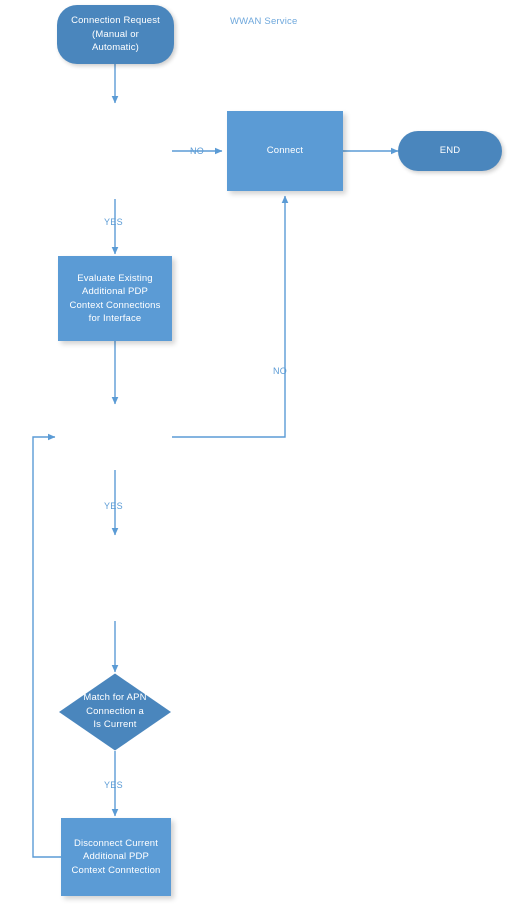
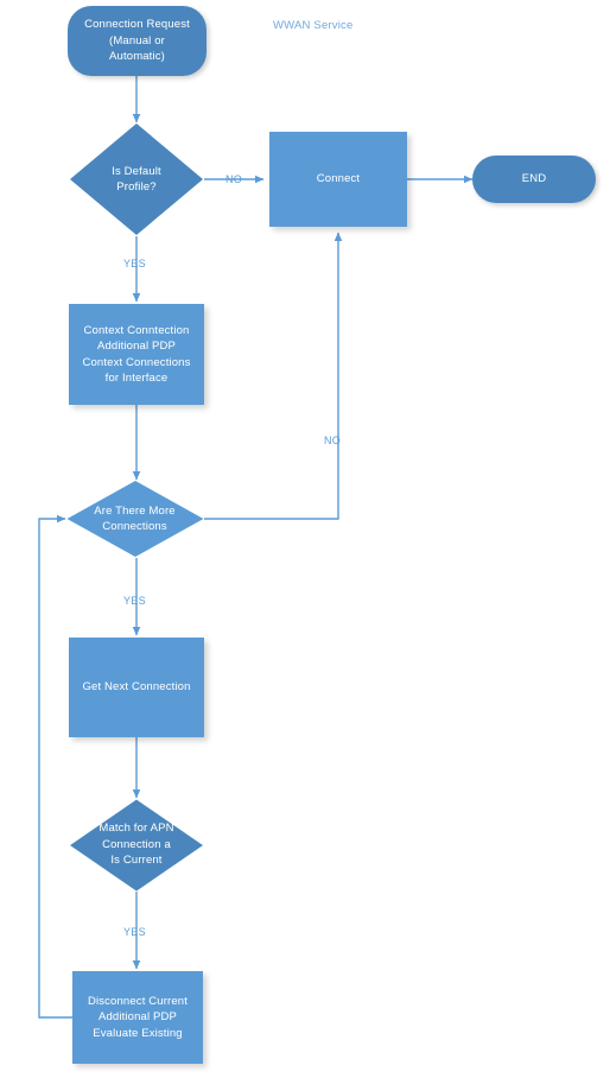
  WWAN Service
  Connection Request
  (Manual or
  Automatic)
+ Is Default
+ Profile?
  Connect
  END
- Evaluate Existing
+ Context Conntection
  Additional PDP
  Context Connections
  for Interface
+ Are There More
+ Connections
+ Get Next Connection
  Match for APN
  Connection a
  Is Current
  Disconnect Current
  Additional PDP
- Context Conntection
+ Evaluate Existing
  NO
  YES
  NO
  YES
  YES
